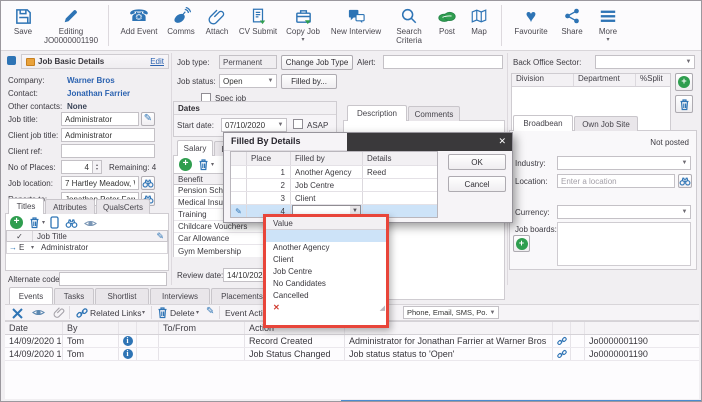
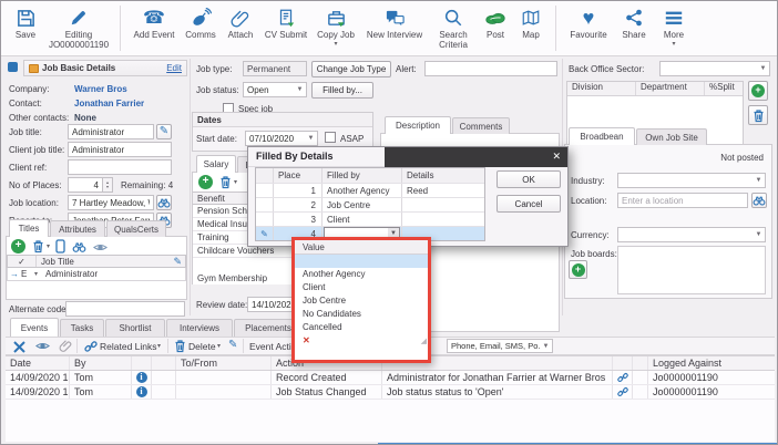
  Save
  Editing
  JO0000001190
  ☎
  Add Event
  Comms
  Attach
  CV Submit
  Copy Job
  New Interview
  Search
  Criteria
  Post
  Map
  ♥
  Favourite
  Share
  More
  Job Basic Details
  Edit
  Company:
  Warner Bros
  Contact:
  Jonathan Farrier
  Other contacts:
  None
  Job title:
  Administrator
  ✎
  Client job title:
  Administrator
  Client ref:
  No of Places:
  4
  Remaining: 4
  Job location:
  Titles
  Attributes
  QualsCerts
  +
  ✓
  Job Title
  ✎
  →
  E
  Administrator
  Alternate code
  Job type:
  Permanent
  Change Job Type
  Alert:
  Job status:
  Open
  Filled by...
  Spec job
  Dates
  Start date:
  07/10/2020
  ASAP
  Salary
  +
  Benefit
  Pension Sch
  Training
  Childcare Vouchers
- Car Allowance
  Gym Membership
  Review date
  14/10/202
  Description
  Comments
  Back Office Sector:
  Division
  Department
  %Split
  +
  Broadbean
  Own Job Site
  Not posted
  Industry:
  Location:
  Enter a location
  Currency:
  Job boards:
  +
  Events
  Tasks
  Shortlist
  Interviews
  Placements
  Related Links
  Delete
  ✎
  Event Acti
  Phone, Email, SMS, Po.
  Date
  By
  To/From
  Action
+ Logged Against
  14/09/2020 1
  Tom
  i
  Record Created
  Administrator for Jonathan Farrier at Warner Bros
  Jo0000001190
  14/09/2020 1
  Tom
  i
  Job Status Changed
  Job status status to 'Open'
  Jo0000001190
  Filled By Details
  ✕
  Place
  Filled by
  Details
  1
  Another Agency
  Reed
  2
  Job Centre
  3
  Client
  ✎
  4
  OK
  Cancel
  Value
  Another Agency
  Client
  Job Centre
  No Candidates
  Cancelled
  ✕
